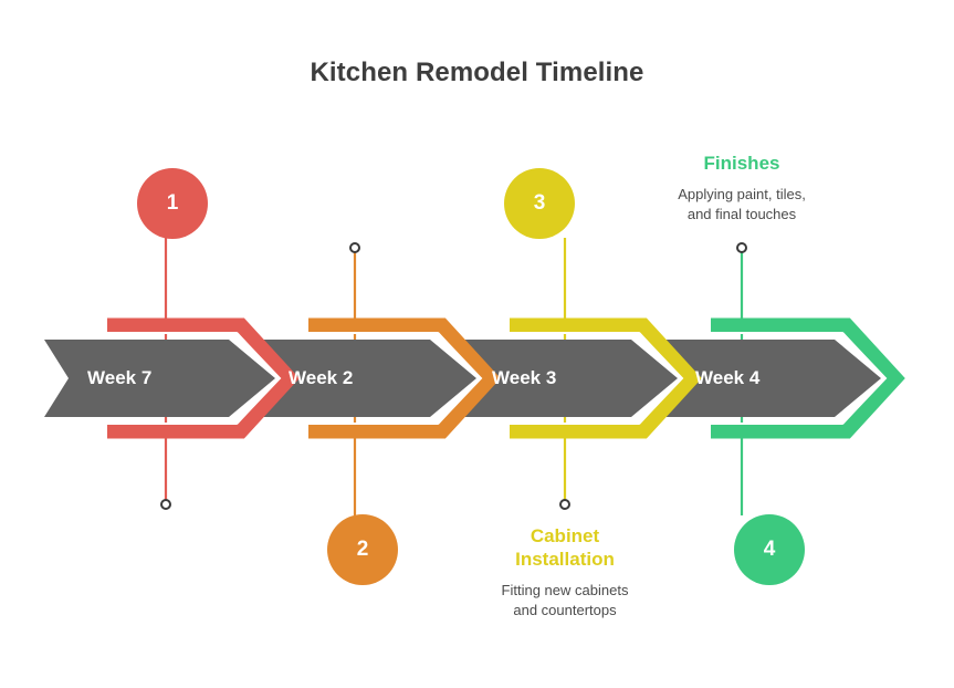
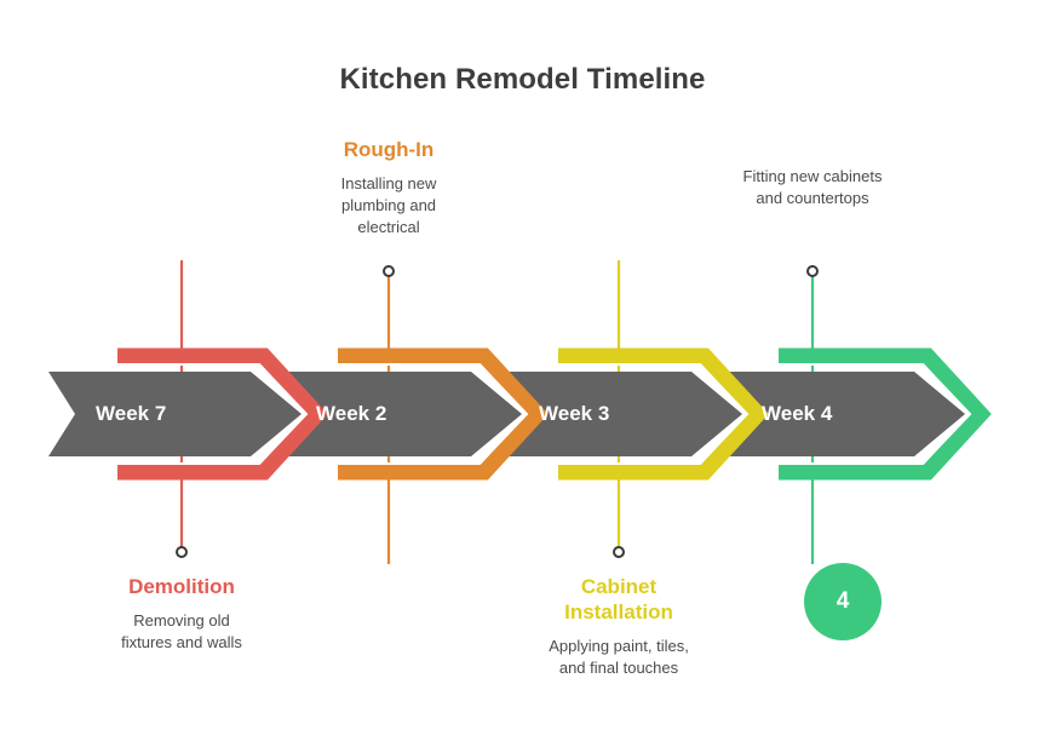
  Kitchen Remodel Timeline
- 1
- 2
- 3
  4
  Week 7
  Week 2
  Week 3
  Week 4
+ Demolition
+ Removing old
+ fixtures and walls
+ Rough-In
+ Installing new
+ plumbing and
+ electrical
  Cabinet
  Installation
- Fitting new cabinets
+ Applying paint, tiles,
- and countertops
+ and final touches
- Finishes
- Applying paint, tiles,
+ Fitting new cabinets
- and final touches
+ and countertops
